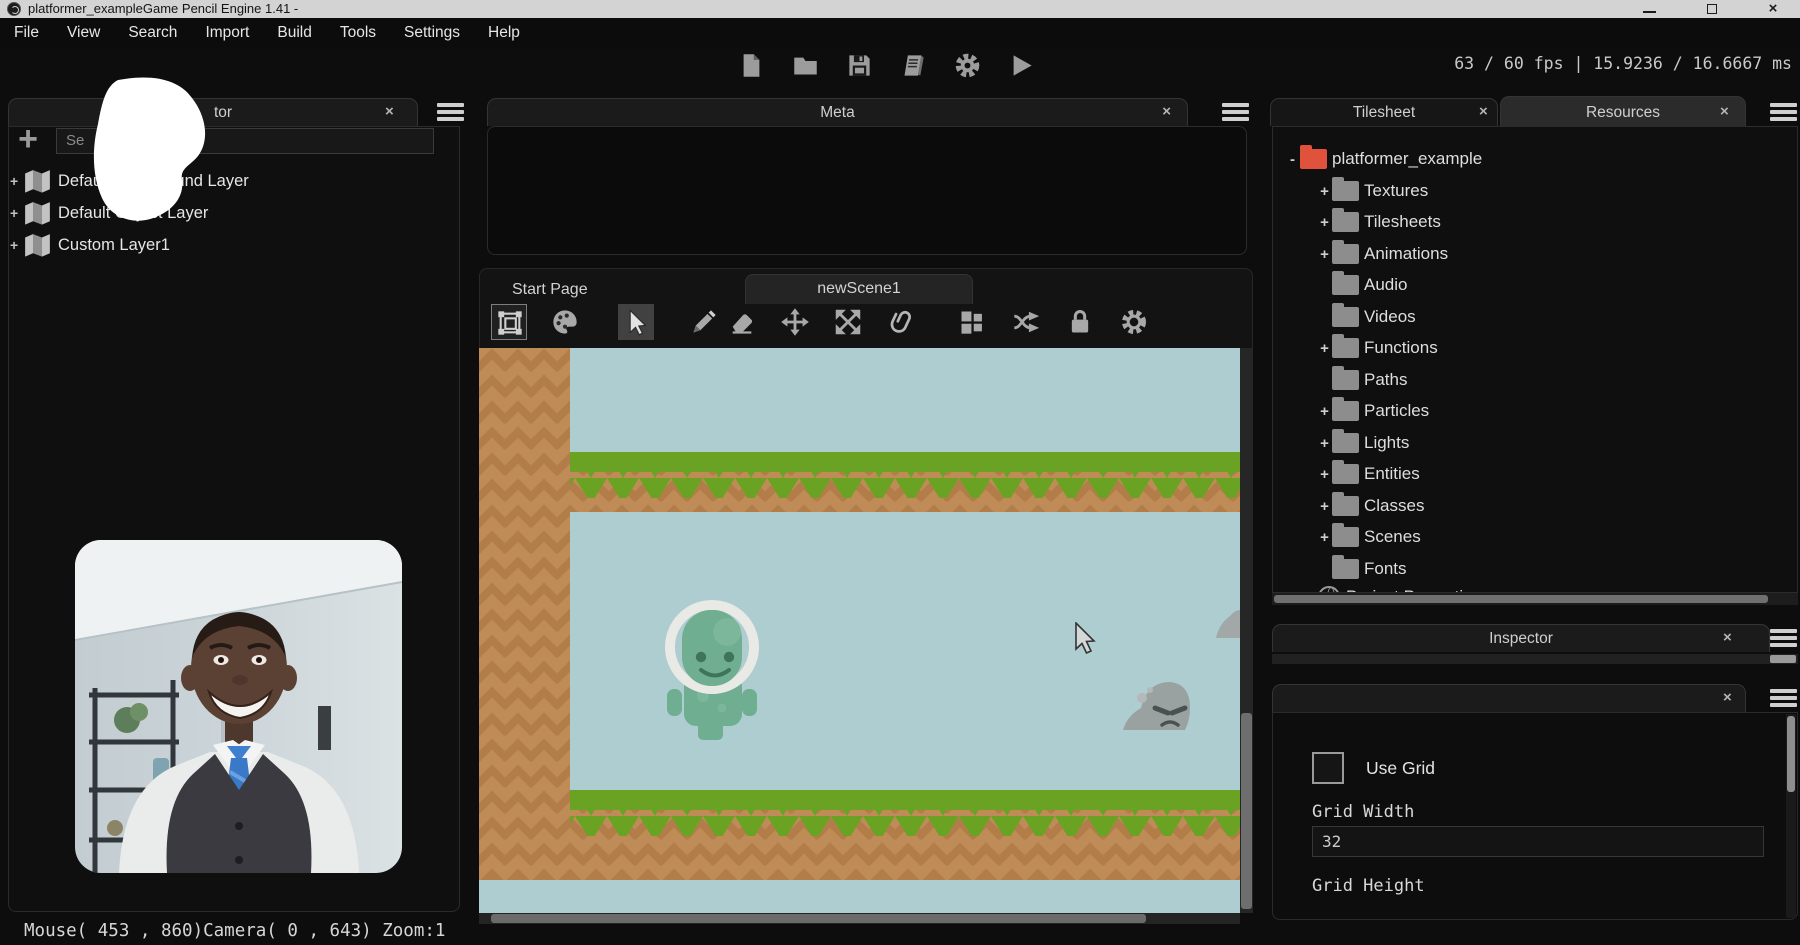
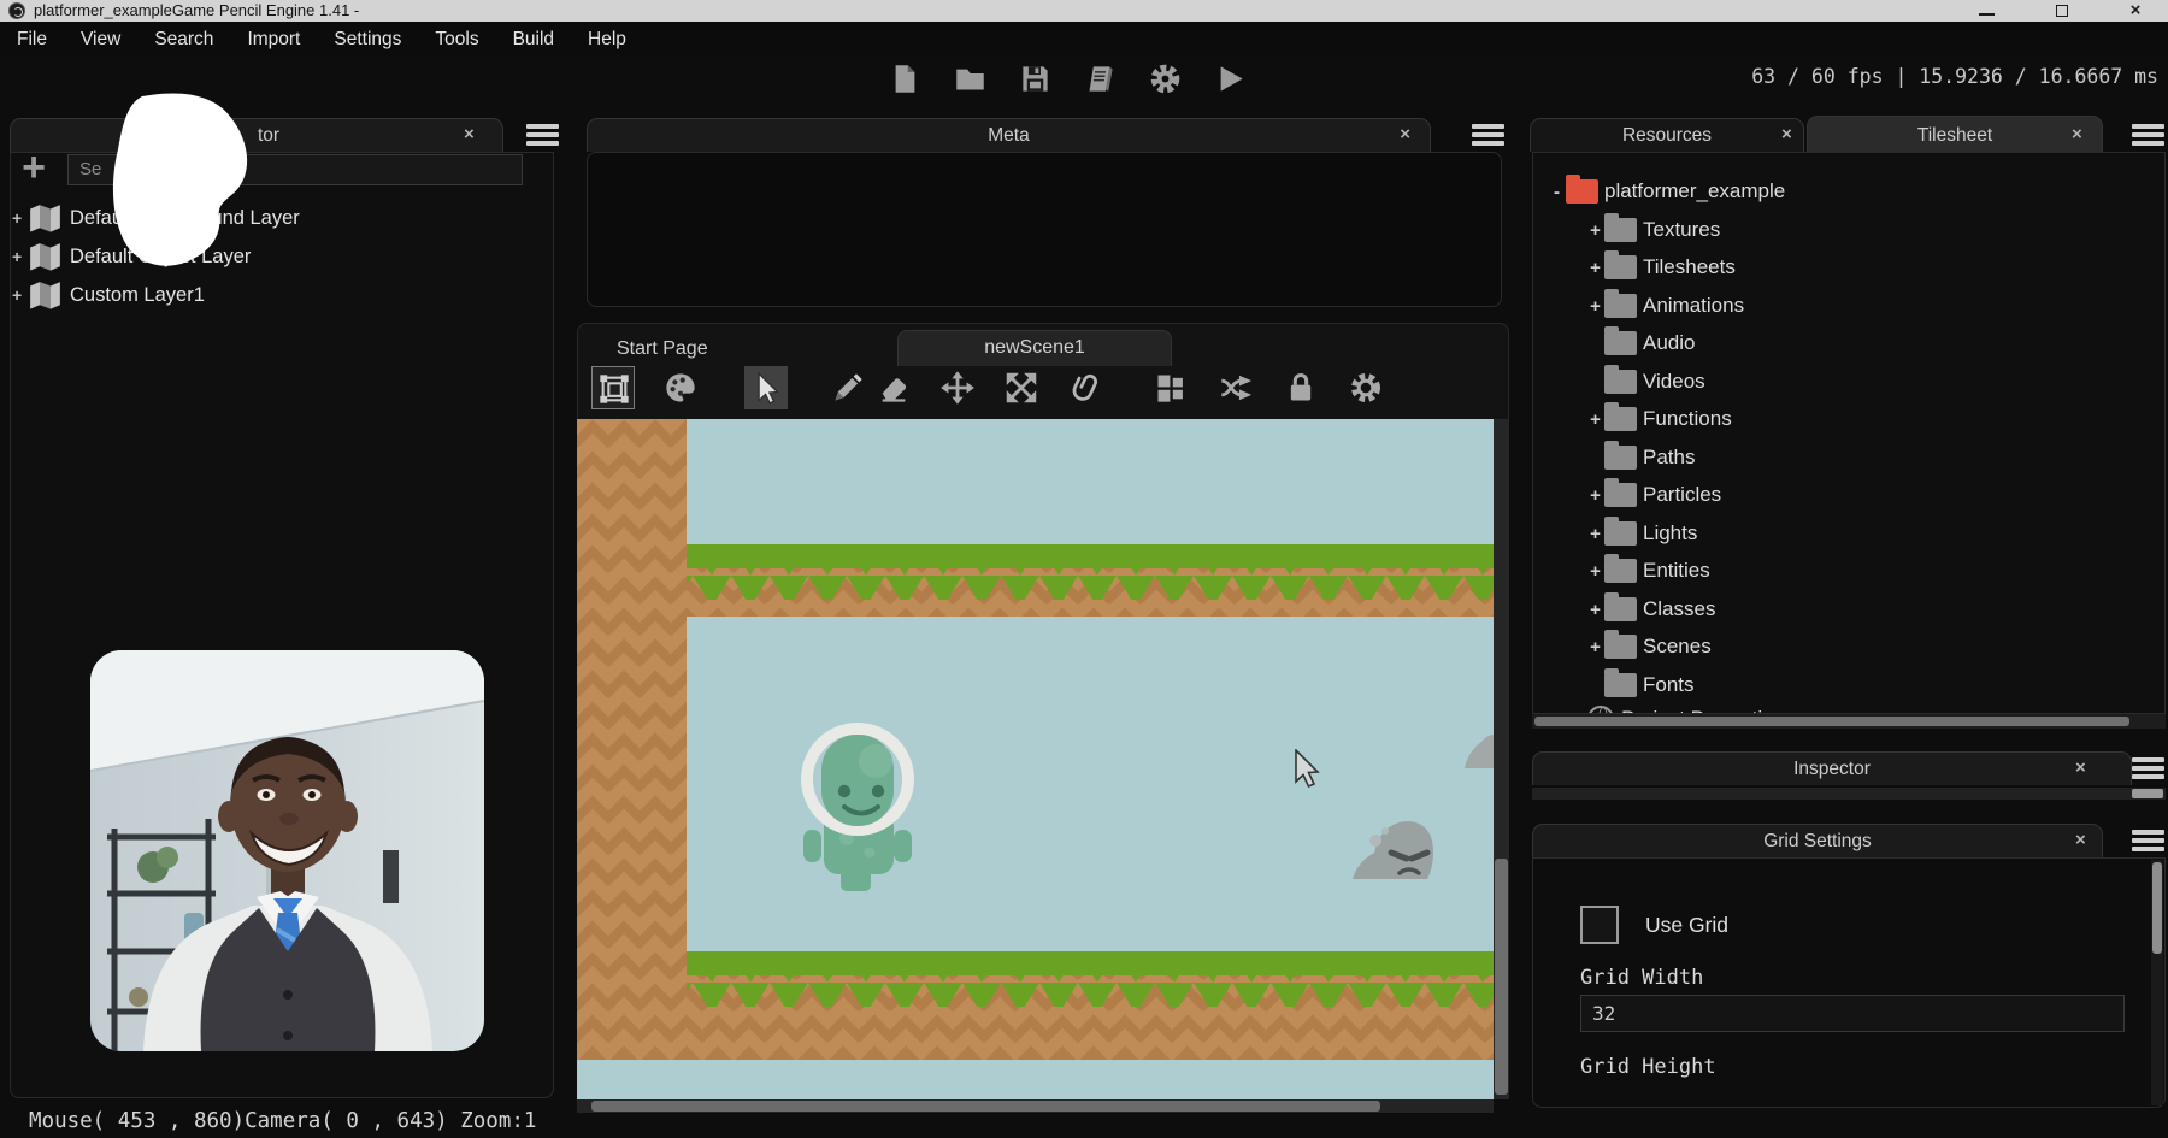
  platformer_exampleGame Pencil Engine 1.41 -
  ×
  File
  View
  Search
  Import
- Build
+ Settings
  Tools
- Settings
+ Build
  Help
  63 / 60 fps | 15.9236 / 16.6667 ms
  tor
  ×
  +
  Se
  +
  +
  +
  Custom Layer1
  Meta
  ×
  Start Page
  newScene1
- Tilesheet
+ Resources
  ×
- Resources
+ Tilesheet
  ×
  -
  platformer_example
  +
  Textures
  +
  Tilesheets
  +
  Animations
  Audio
  Videos
  +
  Functions
  Paths
  +
  Particles
  +
  Lights
  +
  Entities
  +
  Classes
  +
  Scenes
  Fonts
  Inspector
  ×
+ Grid Settings
  ×
  Use Grid
  Grid Width
  32
  Grid Height
  Mouse( 453 , 860)Camera( 0 , 643) Zoom:1
